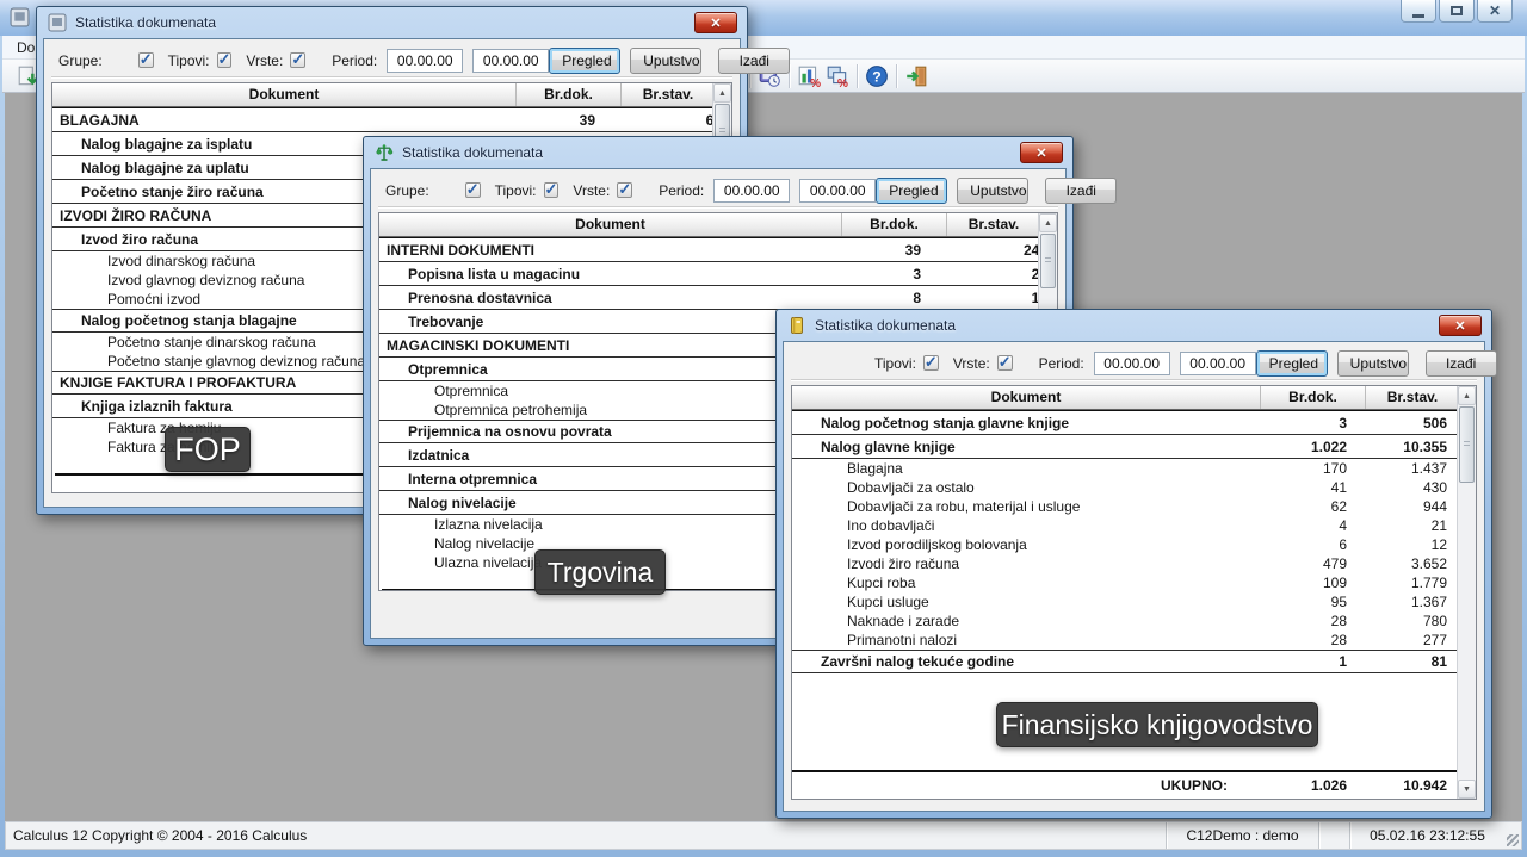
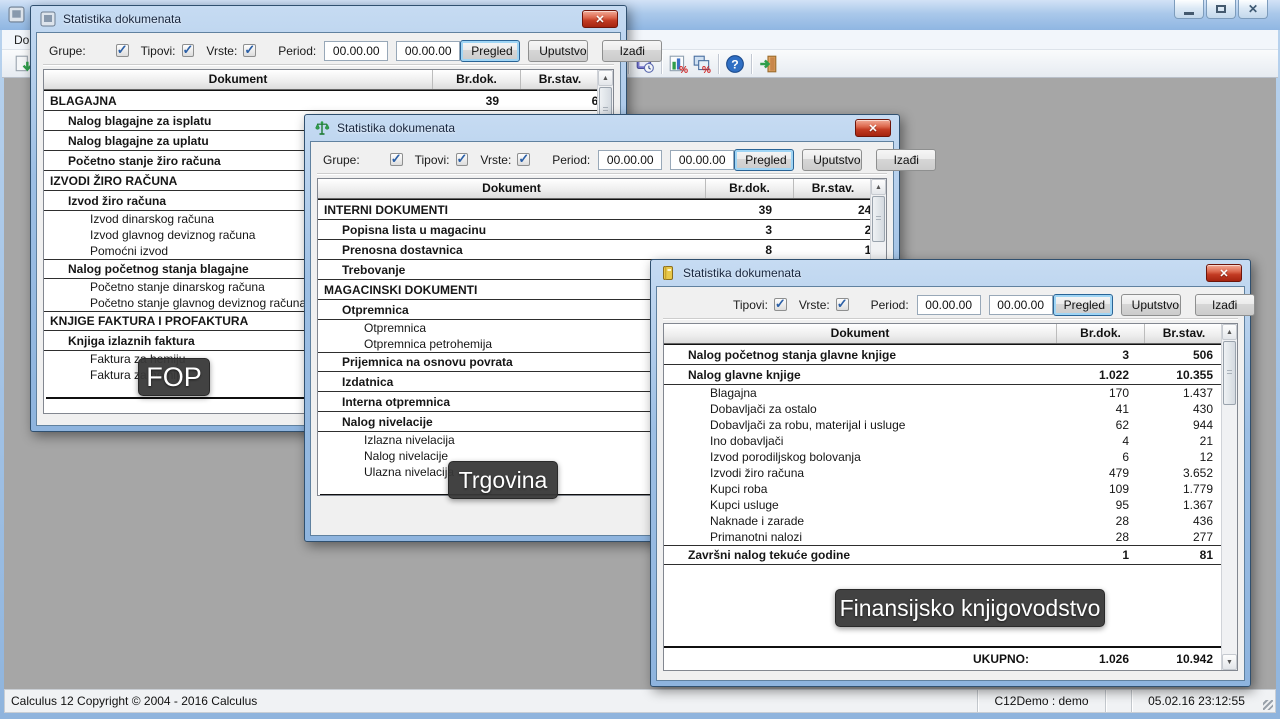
  ✕
  Do
  %
  %
  ?
  Calculus 12 Copyright © 2004 - 2016 Calculus
  C12Demo : demo
  05.02.16 23:12:55
  Statistika dokumenata
  ✕
  Grupe:
  ✓
  Tipovi:
  ✓
  Vrste:
  ✓
  Period:
  00.00.00
  00.00.00
  Pregled
  Uputstvo
  Izađi
  Dokument
  Br.dok.
  Br.stav.
  BLAGAJNA
  39
  Nalog blagajne za isplatu
  Nalog blagajne za uplatu
  Početno stanje žiro računa
  IZVODI ŽIRO RAČUNA
  Izvod žiro računa
  Izvod dinarskog računa
  Izvod glavnog deviznog računa
  Pomoćni izvod
  Nalog početnog stanja blagajne
  Početno stanje dinarskog računa
  Početno stanje glavnog deviznog računa
  KNJIGE FAKTURA I PROFAKTURA
  Knjiga izlaznih faktura
  Statistika dokumenata
  ✕
  Grupe:
  ✓
  Tipovi:
  ✓
  Vrste:
  ✓
  Period:
  00.00.00
  00.00.00
  Pregled
  Uputstvo
  Izađi
  Dokument
  Br.dok.
  Br.stav.
  INTERNI DOKUMENTI
  39
  Popisna lista u magacinu
  3
  Prenosna dostavnica
  8
  Trebovanje
  MAGACINSKI DOKUMENTI
  Otpremnica
  Otpremnica
  Otpremnica petrohemija
  Prijemnica na osnovu povrata
  Izdatnica
  Interna otpremnica
  Nalog nivelacije
  Izlazna nivelacija
  Nalog nivelacije
  Ulazna nivelacij
  Statistika dokumenata
  ✕
  Tipovi:
  ✓
  Vrste:
  ✓
  Period:
  00.00.00
  00.00.00
  Pregled
  Uputstvo
  Izađi
  Dokument
  Br.dok.
  Br.stav.
  Nalog početnog stanja glavne knjige
  3
  506
  Nalog glavne knjige
  1.022
  10.355
  Blagajna
  170
  1.437
  Dobavljači za ostalo
  41
  430
  Dobavljači za robu, materijal i usluge
  62
  944
  Ino dobavljači
  4
  21
  Izvod porodiljskog bolovanja
  6
  12
  Izvodi žiro računa
  479
  3.652
  Kupci roba
  109
  1.779
  Kupci usluge
  95
  1.367
  Naknade i zarade
  28
- 780
+ 436
  Primanotni nalozi
  28
  277
  Završni nalog tekuće godine
  1
  81
  UKUPNO:
  1.026
  10.942
  FOP
  Trgovina
  Finansijsko knjigovodstvo
